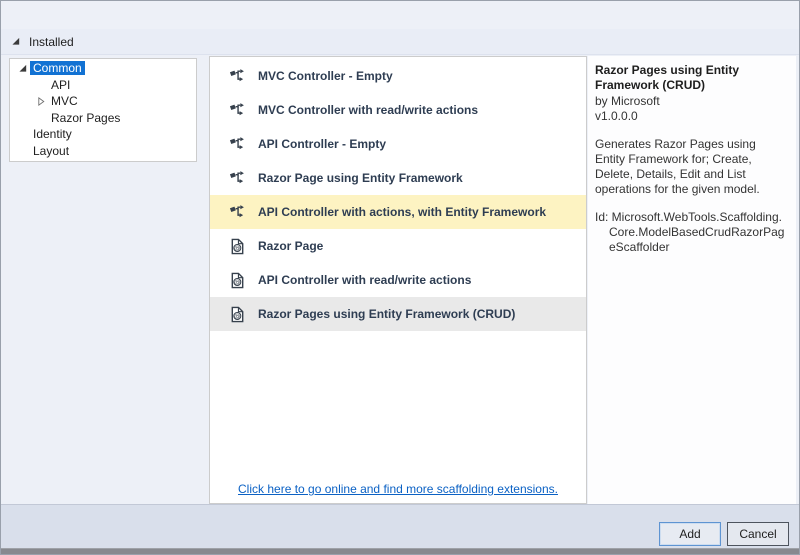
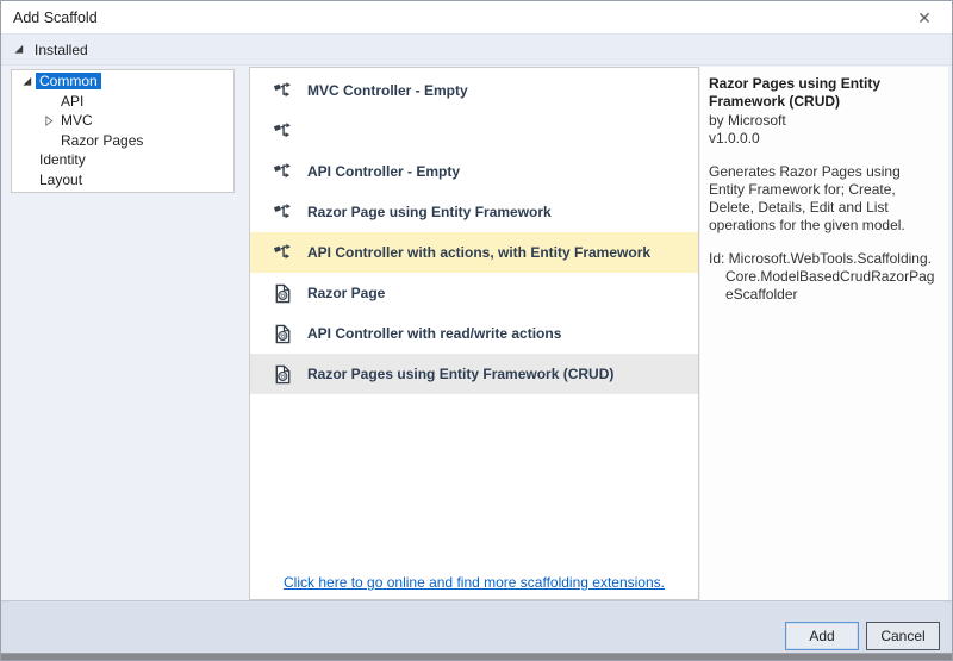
+ Add Scaffold
+ ✕
  Installed
  Common
  API
  MVC
  Razor Pages
  Identity
  Layout
  MVC Controller - Empty
- MVC Controller with read/write actions
  API Controller - Empty
  Razor Page using Entity Framework
  API Controller with actions, with Entity Framework
  Razor Page
  API Controller with read/write actions
  Razor Pages using Entity Framework (CRUD)
  Click here to go online and find more scaffolding extensions.
  Razor Pages using Entity Framework (CRUD)
  by Microsoft
  v1.0.0.0
  Generates Razor Pages using Entity Framework for; Create, Delete, Details, Edit and List operations for the given model.
  Id: Microsoft.WebTools.Scaffolding.Core.ModelBasedCrudRazorPageScaffolder
  Add
  Cancel
